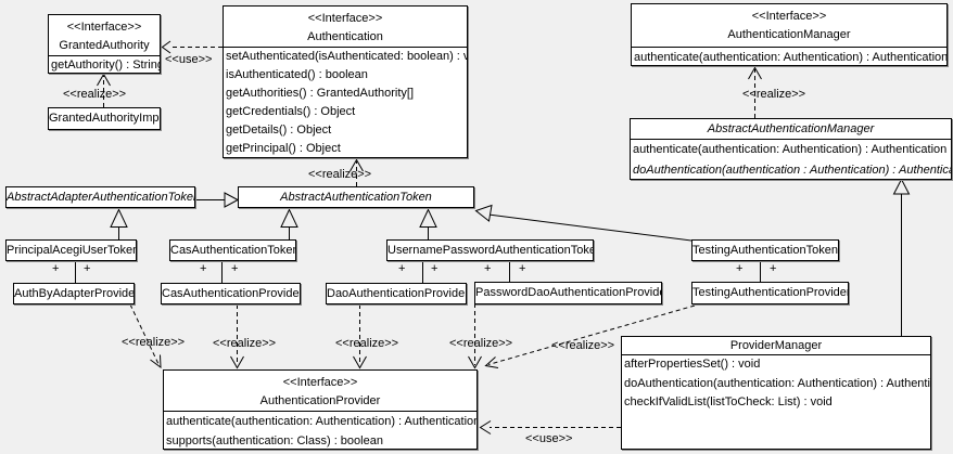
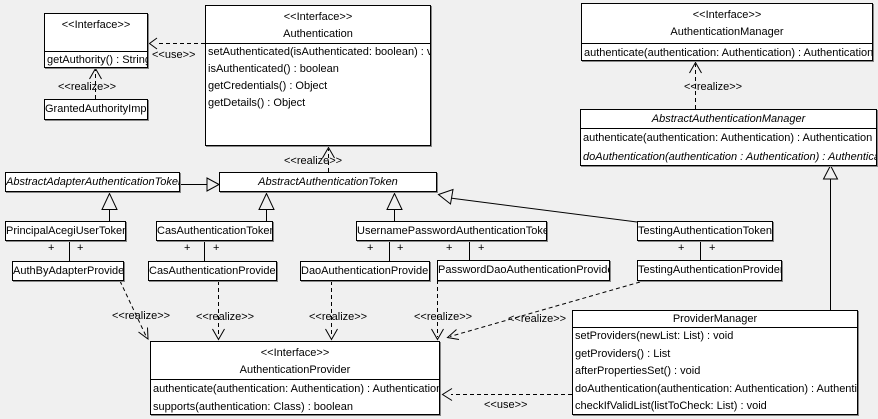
  <<Interface>>
- GrantedAuthority
  getAuthority() : Strin
  GrantedAuthorityImp
  <<Interface>>
  Authentication
  setAuthenticated(isAuthenticated: boolean) : v
  isAuthenticated() : boolean
- getAuthorities() : GrantedAuthority[]
  getCredentials() : Object
  getDetails() : Object
- getPrincipal() : Object
  <<Interface>>
  AuthenticationManager
  authenticate(authentication: Authentication) : Authentication
  AbstractAuthenticationManager
  authenticate(authentication: Authentication) : Authentication
  doAuthentication(authentication : Authentication) : Authentic
  AbstractAdapterAuthenticationToke
  AbstractAuthenticationToken
  PrincipalAcegiUserToke
  CasAuthenticationToke
  UsernamePasswordAuthenticationToke
  TestingAuthenticationToken
  AuthByAdapterProvide
  CasAuthenticationProvide
  DaoAuthenticationProvide
  PasswordDaoAuthenticationProvid
  TestingAuthenticationProvide
  <<Interface>>
  AuthenticationProvider
  authenticate(authentication: Authentication) : Authenticatio
  supports(authentication: Class) : boolean
  ProviderManager
+ setProviders(newList: List) : void
+ getProviders() : List
  afterPropertiesSet() : void
  doAuthentication(authentication: Authentication) : Authenti
  checkIfValidList(listToCheck: List) : void
  <<use>>
  <<realize>>
  <<realize>>
  <<realize>>
  <<realize>>
  <<realize>>
  <<realize>>
  <<realize>>
  <<realize>>
  <<use>>
  +
  +
  +
  +
  +
  +
  +
  +
  +
  +
